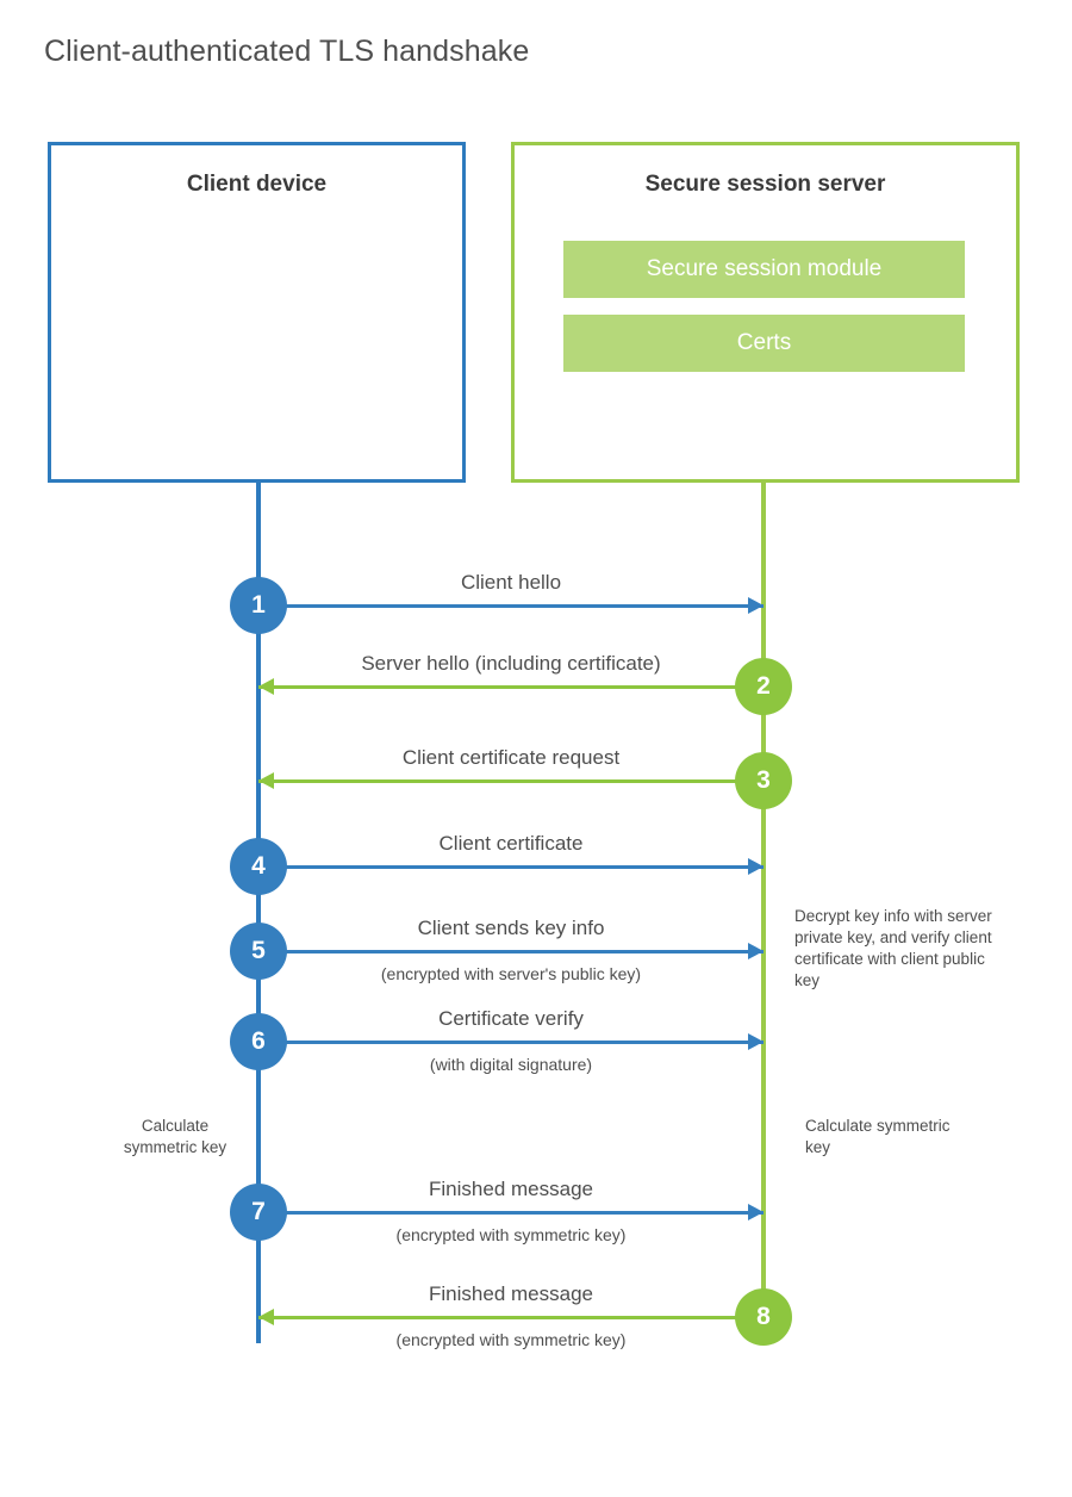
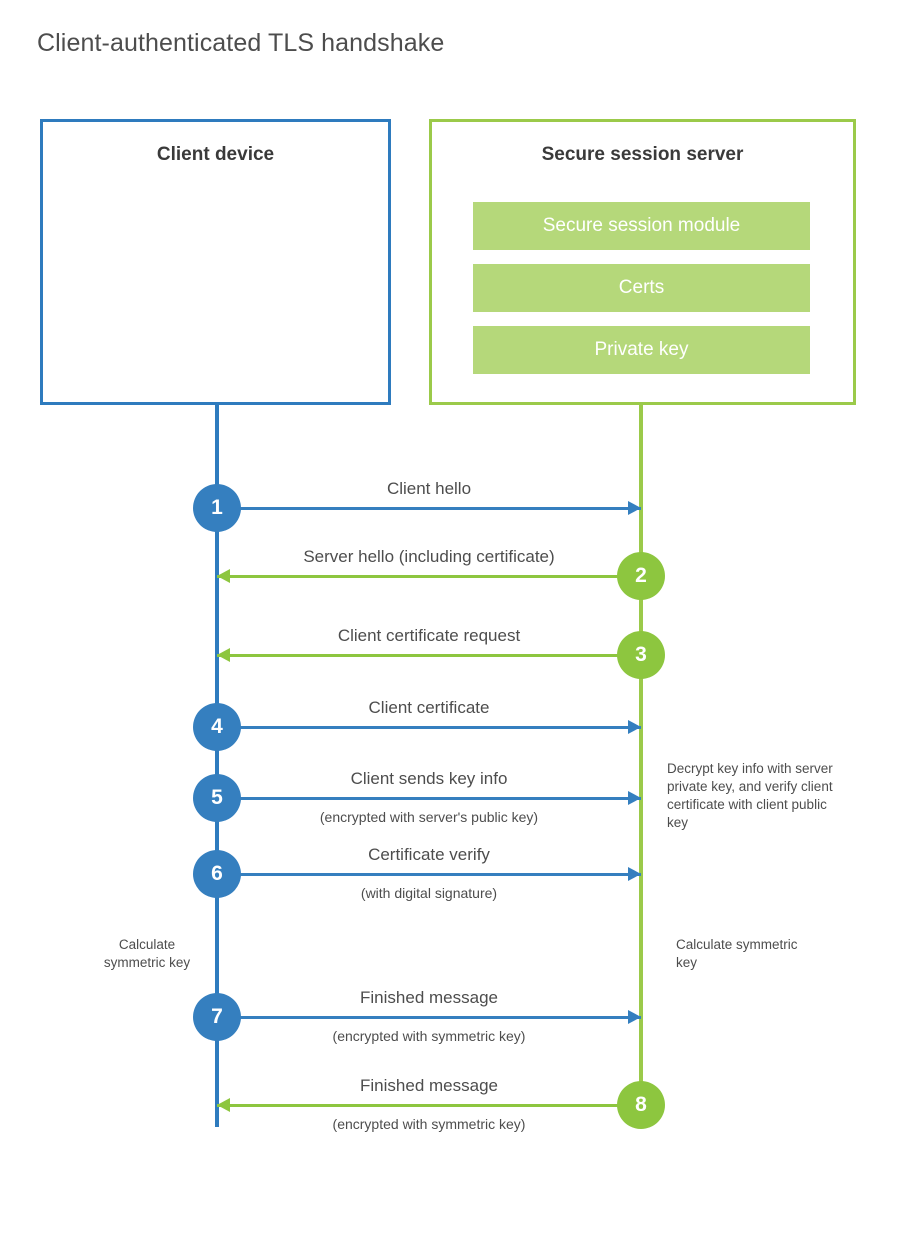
  Client-authenticated TLS handshake
  Client device
  Secure session server
  Secure session module
  Certs
+ Private key
  Client hello
  Server hello (including certificate)
  Client certificate request
  Client certificate
  Client sends key info
  (encrypted with server's public key)
  Certificate verify
  (with digital signature)
  Finished message
  (encrypted with symmetric key)
  Finished message
  (encrypted with symmetric key)
  1
  2
  3
  4
  5
  6
  7
  8
  Decrypt key info with server private key, and verify client certificate with client public key
  Calculate symmetric key
  Calculate symmetric key
